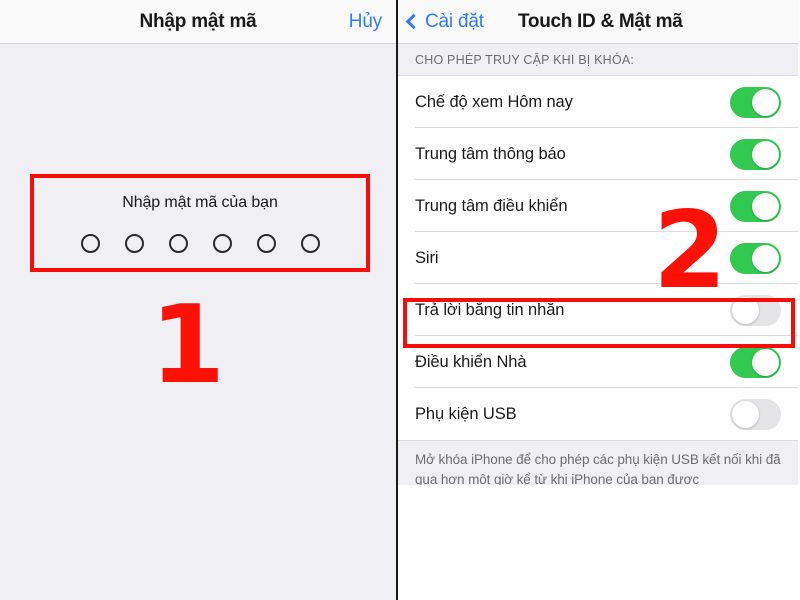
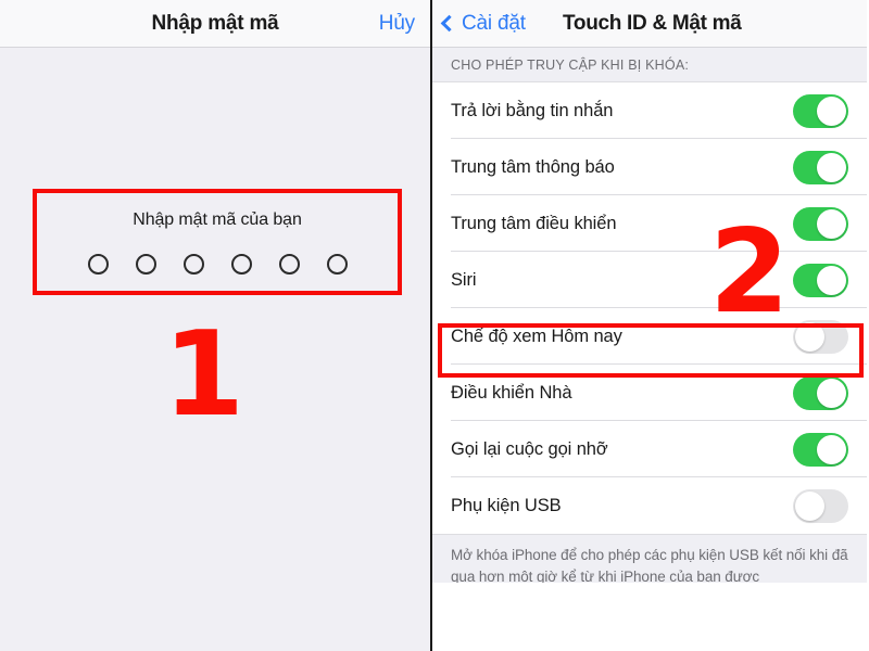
  Nhập mật mã
  Hủy
  Nhập mật mã của bạn
  1
  Cài đặt
  Touch ID & Mật mã
  CHO PHÉP TRUY CẬP KHI BỊ KHÓA:
- Chế độ xem Hôm nay
+ Trả lời bằng tin nhắn
  Trung tâm thông báo
  Trung tâm điều khiển
  Siri
- Trả lời bằng tin nhắn
+ Chế độ xem Hôm nay
  Điều khiển Nhà
+ Gọi lại cuộc gọi nhỡ
  Phụ kiện USB
  Mở khóa iPhone để cho phép các phụ kiện USB kết nối khi đã qua hơn một giờ kể từ khi iPhone của bạn được
  2
